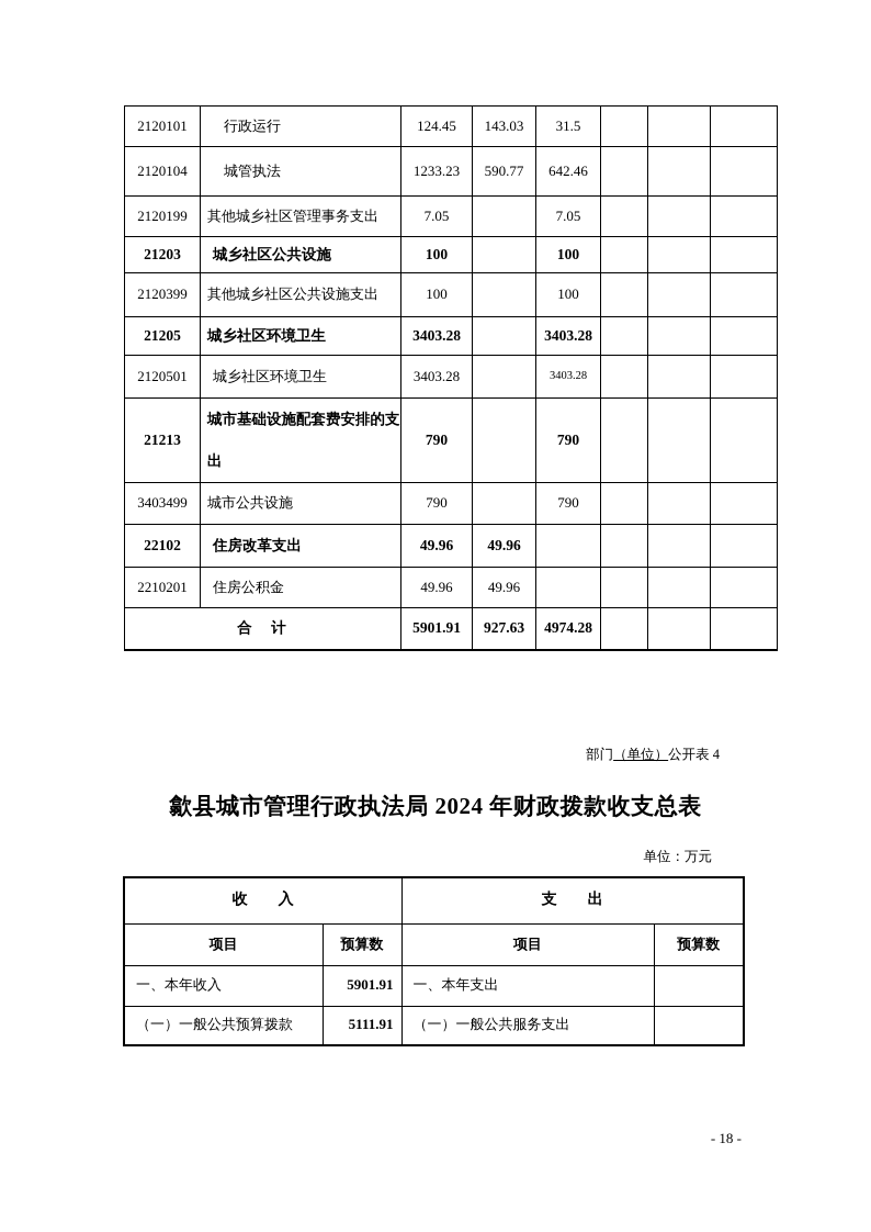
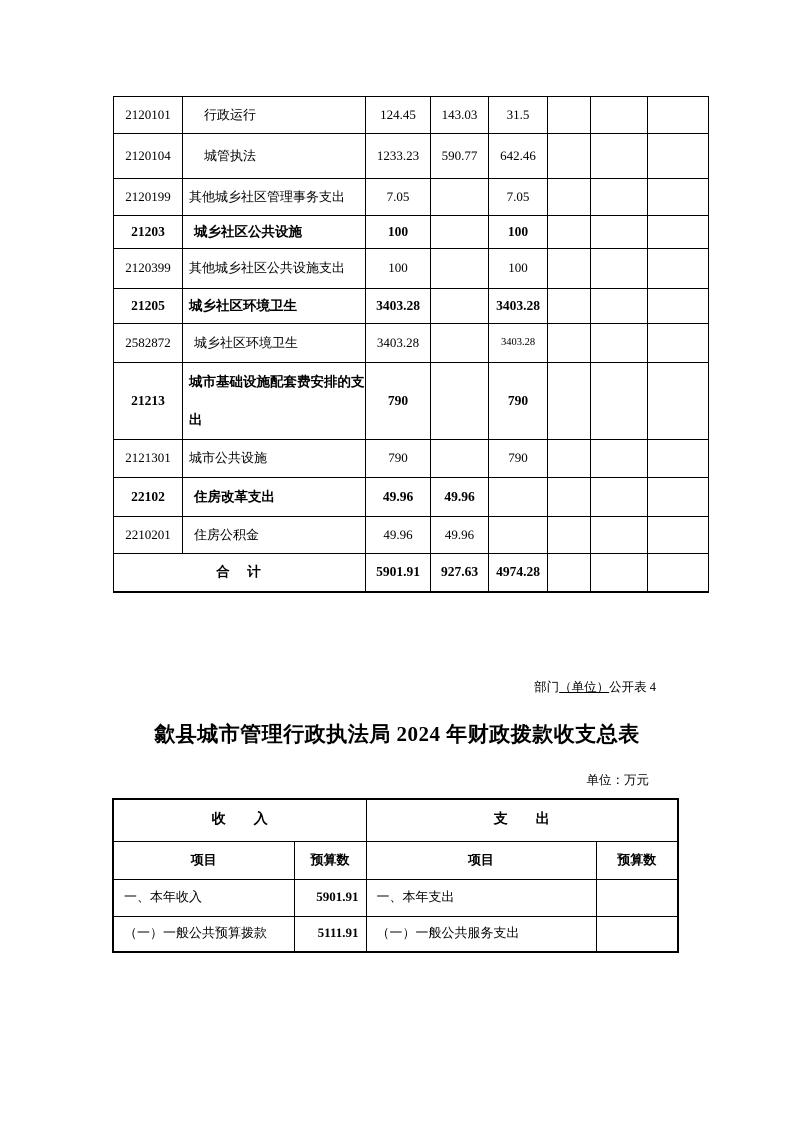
  2120101	行政运行	124.45	143.03	31.5
  2120104	城管执法	1233.23	590.77	642.46
  2120199	其他城乡社区管理事务支出	7.05		7.05
  21203	城乡社区公共设施	100		100
  2120399	其他城乡社区公共设施支出	100		100
  21205	城乡社区环境卫生	3403.28		3403.28
- 2120501	城乡社区环境卫生	3403.28		3403.28
+ 2582872	城乡社区环境卫生	3403.28		3403.28
  21213	城市基础设施配套费安排的支出	790		790
- 3403499	城市公共设施	790		790
+ 2121301	城市公共设施	790		790
  22102	住房改革支出	49.96	49.96
  2210201	住房公积金	49.96	49.96
  合 计	5901.91	927.63	4974.28
  部门（单位）公开表 4
  歙县城市管理行政执法局 2024 年财政拨款收支总表
  单位：万元
  收 入	支 出
  项目	预算数	项目	预算数
  一、本年收入	5901.91	一、本年支出
  （一）一般公共预算拨款	5111.91	（一）一般公共服务支出
- - 18 -
